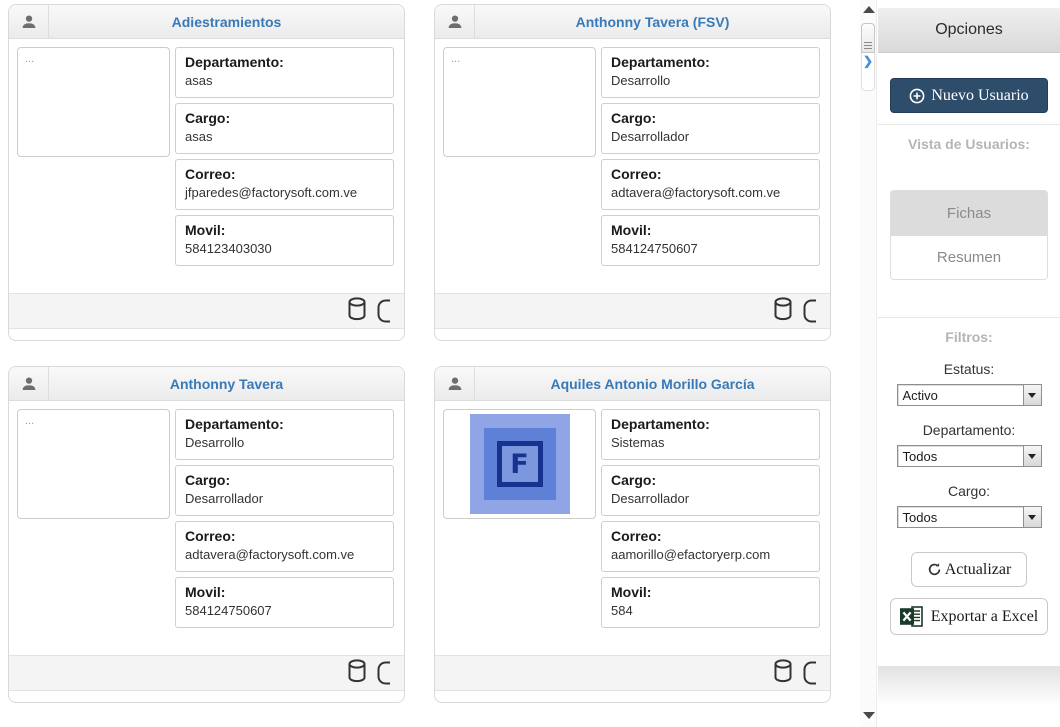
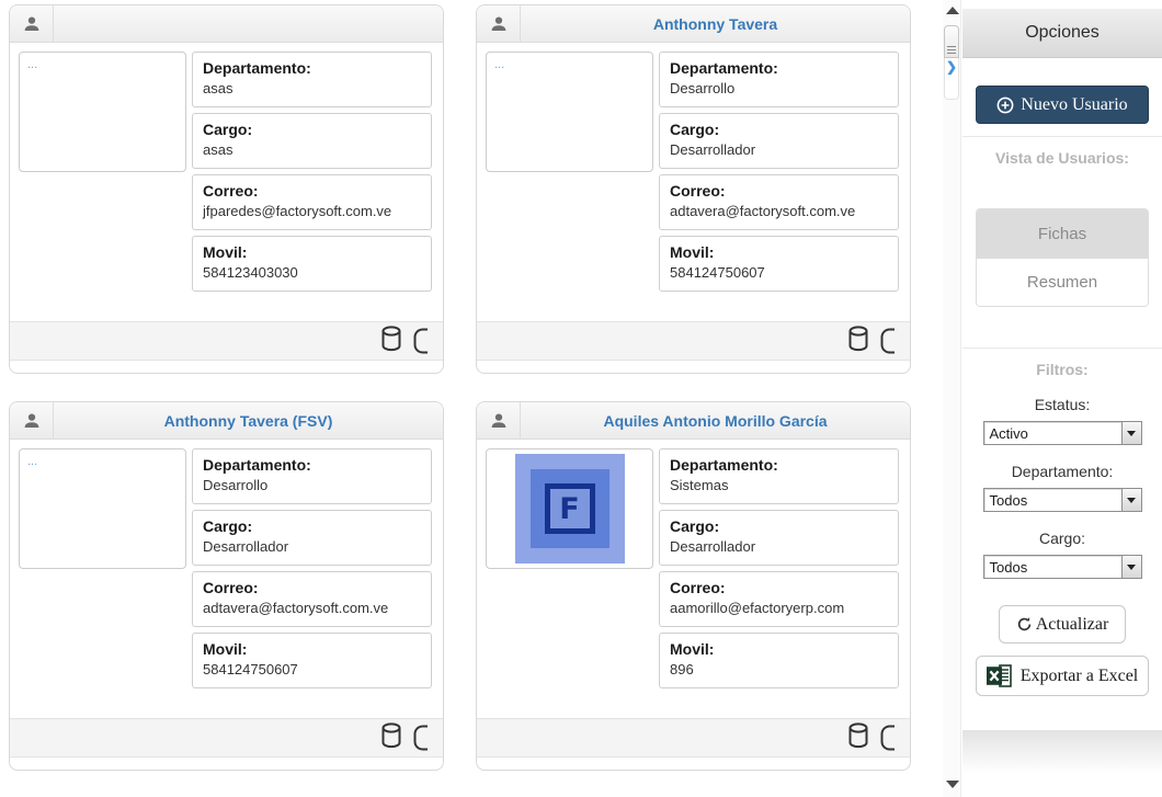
- Adiestramientos
  ...
  Departamento:
  asas
  Cargo:
  asas
  Correo:
  jfparedes@factorysoft.com.ve
  Movil:
  584123403030
- Anthonny Tavera (FSV)
+ Anthonny Tavera
  ...
  Departamento:
  Desarrollo
  Cargo:
  Desarrollador
  Correo:
  adtavera@factorysoft.com.ve
  Movil:
  584124750607
- Anthonny Tavera
+ Anthonny Tavera (FSV)
  ...
  Departamento:
  Desarrollo
  Cargo:
  Desarrollador
  Correo:
  adtavera@factorysoft.com.ve
  Movil:
  584124750607
  Aquiles Antonio Morillo García
  F
  Departamento:
  Sistemas
  Cargo:
  Desarrollador
  Correo:
  aamorillo@efactoryerp.com
  Movil:
- 584
+ 896
  ❯
  Opciones
  Nuevo Usuario
  Vista de Usuarios:
  Fichas
  Resumen
  Filtros:
  Estatus:
  Activo
  Departamento:
  Todos
  Cargo:
  Todos
  Actualizar
  Exportar a Excel
